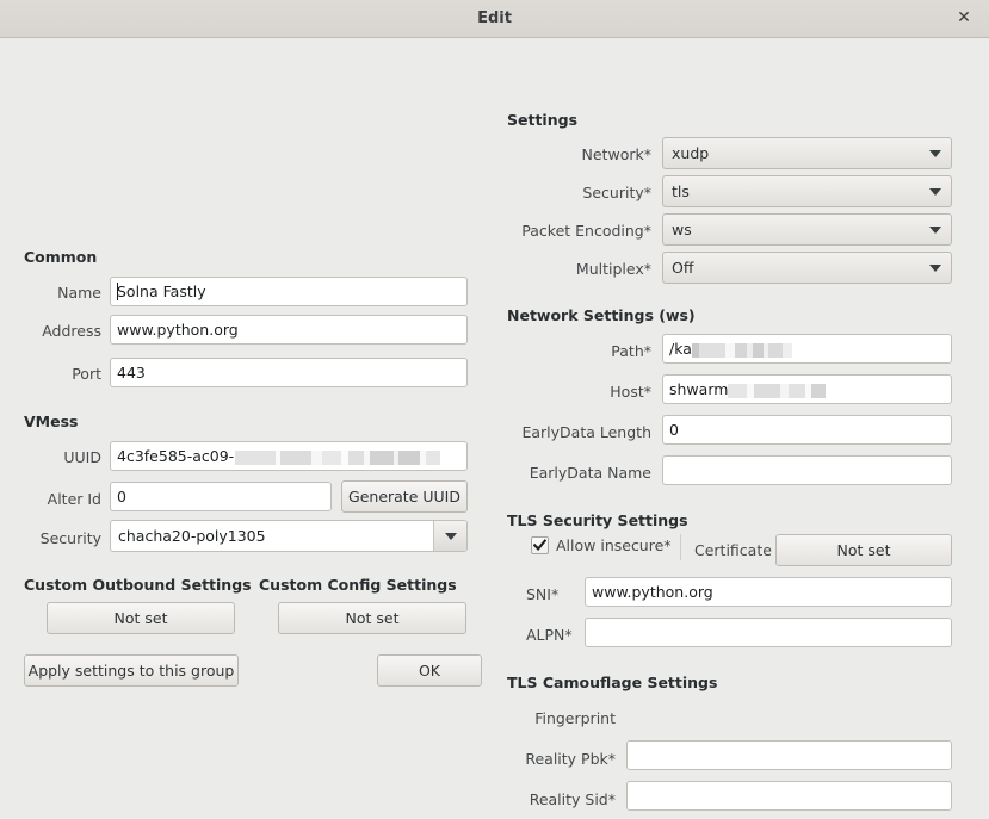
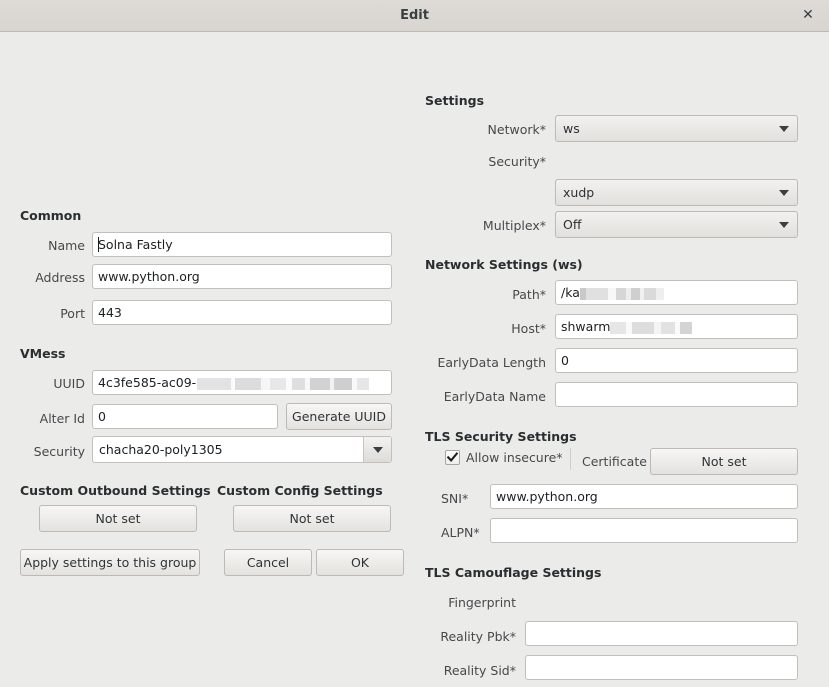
  Edit
  ✕
  Common
  Name
  Solna Fastly
  Address
  www.python.org
  Port
  443
  VMess
  UUID
  4c3fe585-ac09-
  Alter Id
  0
  Generate UUID
  Security
  chacha20-poly1305
  Custom Outbound Settings
  Not set
  Custom Config Settings
  Not set
  Apply settings to this group
+ Cancel
  OK
  Settings
  Network*
- xudp
+ ws
  Security*
- tls
- Packet Encoding*
- ws
+ xudp
  Multiplex*
  Off
  Network Settings (ws)
  Path*
  /ka
  Host*
  shwarm
  EarlyData Length
  0
  EarlyData Name
  TLS Security Settings
  Allow insecure*
  Certificate
  Not set
  SNI*
  www.python.org
  ALPN*
  TLS Camouflage Settings
  Fingerprint
  Reality Pbk*
  Reality Sid*
